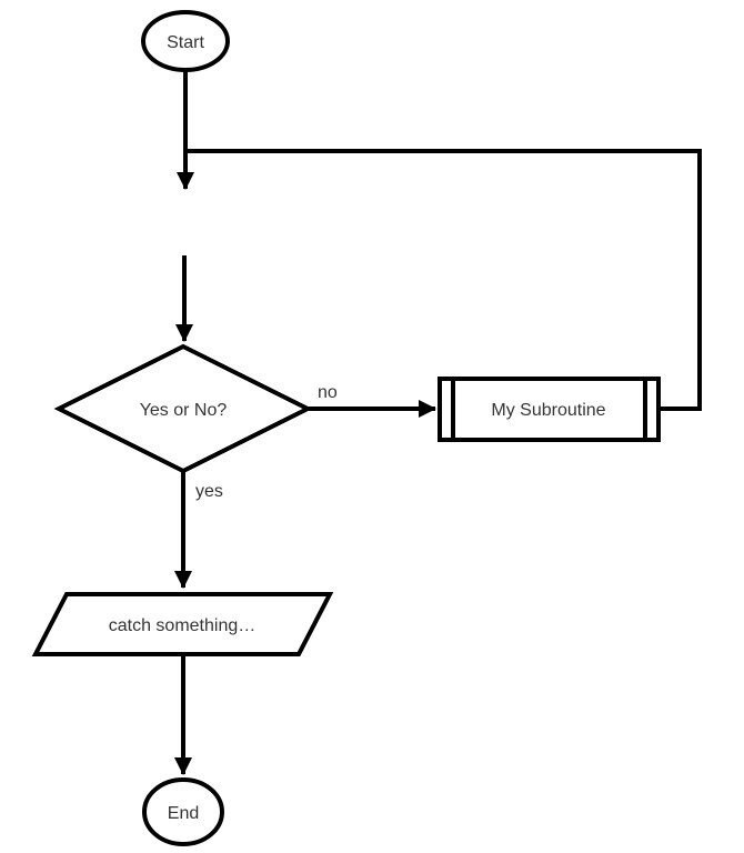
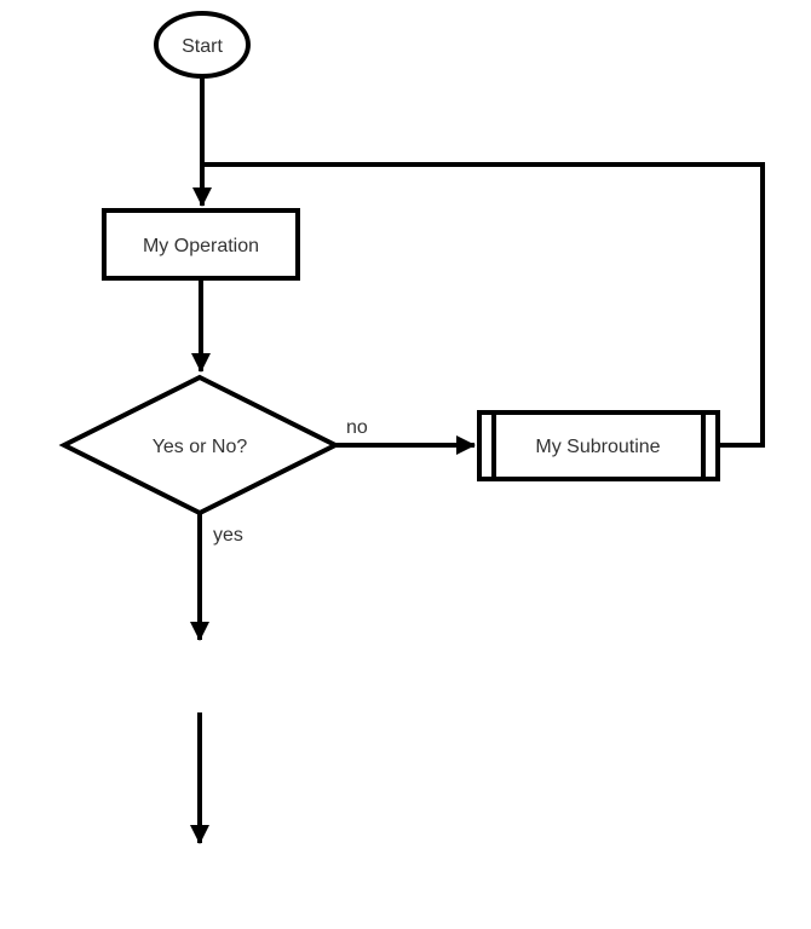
  no
  yes
  Start
+ My Operation
  Yes or No?
  My Subroutine
- catch something…
- End
